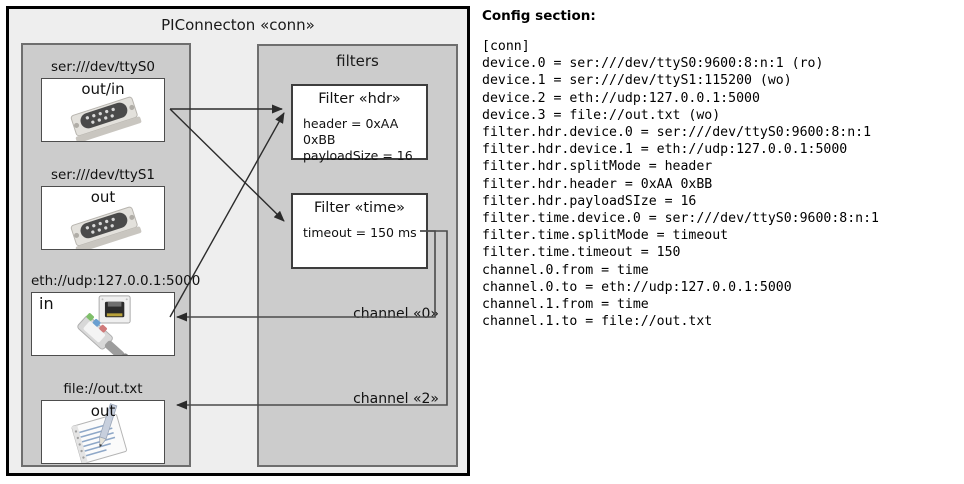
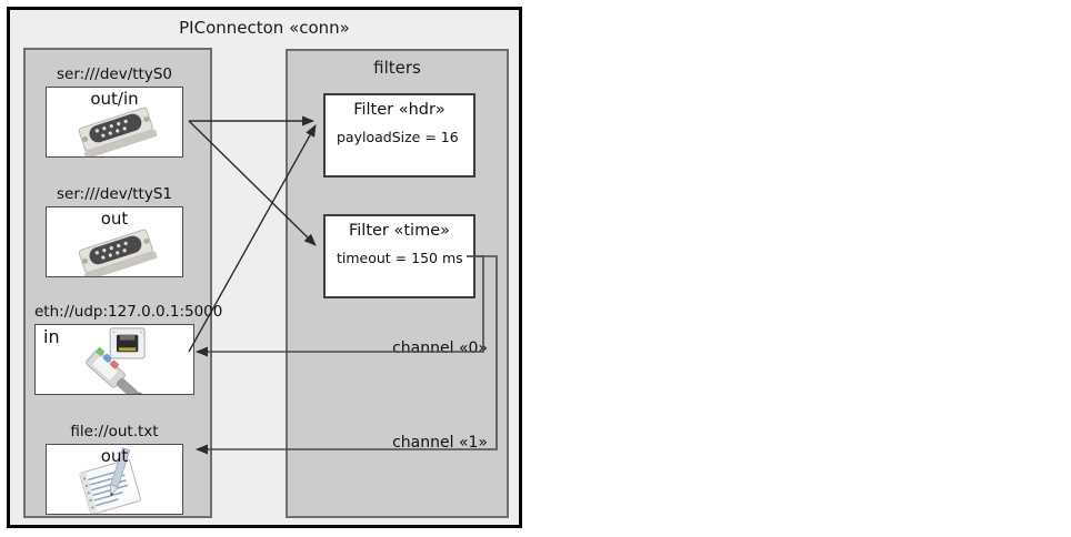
  PIConnecton «conn»
  ser:///dev/ttyS0
  out/in
  ser:///dev/ttyS1
  out
  eth://udp:127.0.0.1:5
  in
  file://out.txt
  out
  filters
  Filter «hdr»
- header = 0xAA 0xBB
  payloadSize = 16
  Filter «time»
  timeout = 150 ms
  channel «0
- channel «2»
+ channel «1»
- Config section:
- [conn]
- device.0 = ser:///dev/ttyS0:9600:8:n:1 (ro)
- device.1 = ser:///dev/ttyS1:115200 (wo)
- device.2 = eth://udp:127.0.0.1:5000
- device.3 = file://out.txt (wo)
- filter.hdr.device.0 = ser:///dev/ttyS0:9600:8:n:1
- filter.hdr.device.1 = eth://udp:127.0.0.1:5000
- filter.hdr.splitMode = header
- filter.hdr.header = 0xAA 0xBB
- filter.hdr.payloadSIze = 16
- filter.time.device.0 = ser:///dev/ttyS0:9600:8:n:1
- filter.time.splitMode = timeout
- filter.time.timeout = 150
- channel.0.from = time
- channel.0.to = eth://udp:127.0.0.1:5000
- channel.1.from = time
- channel.1.to = file://out.txt
